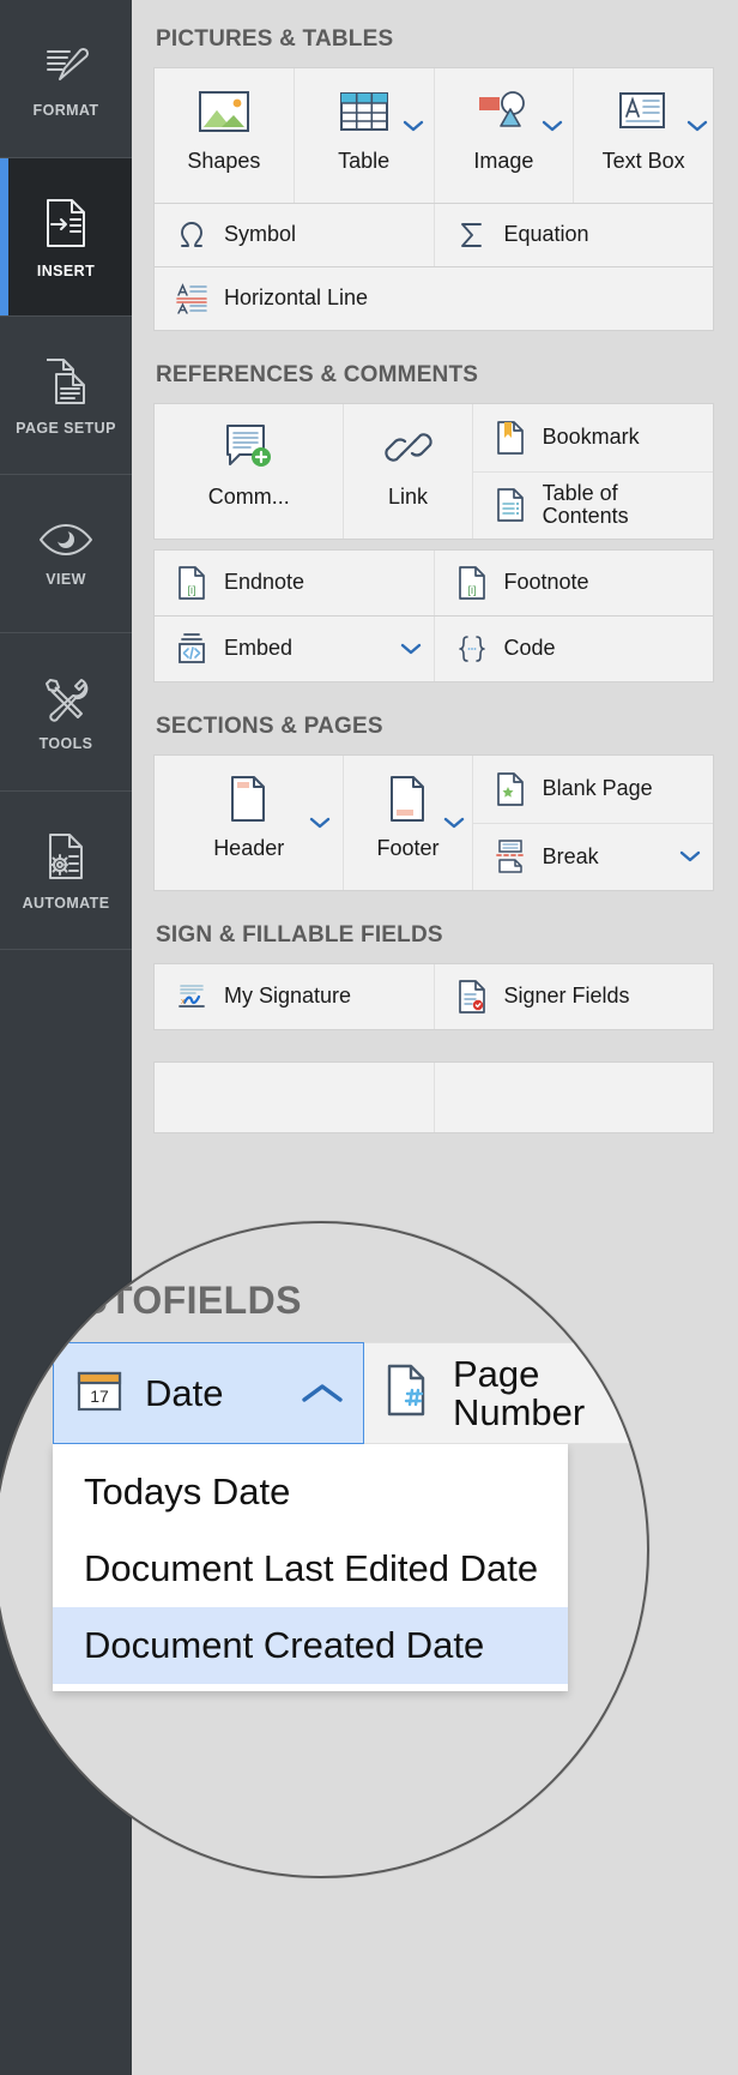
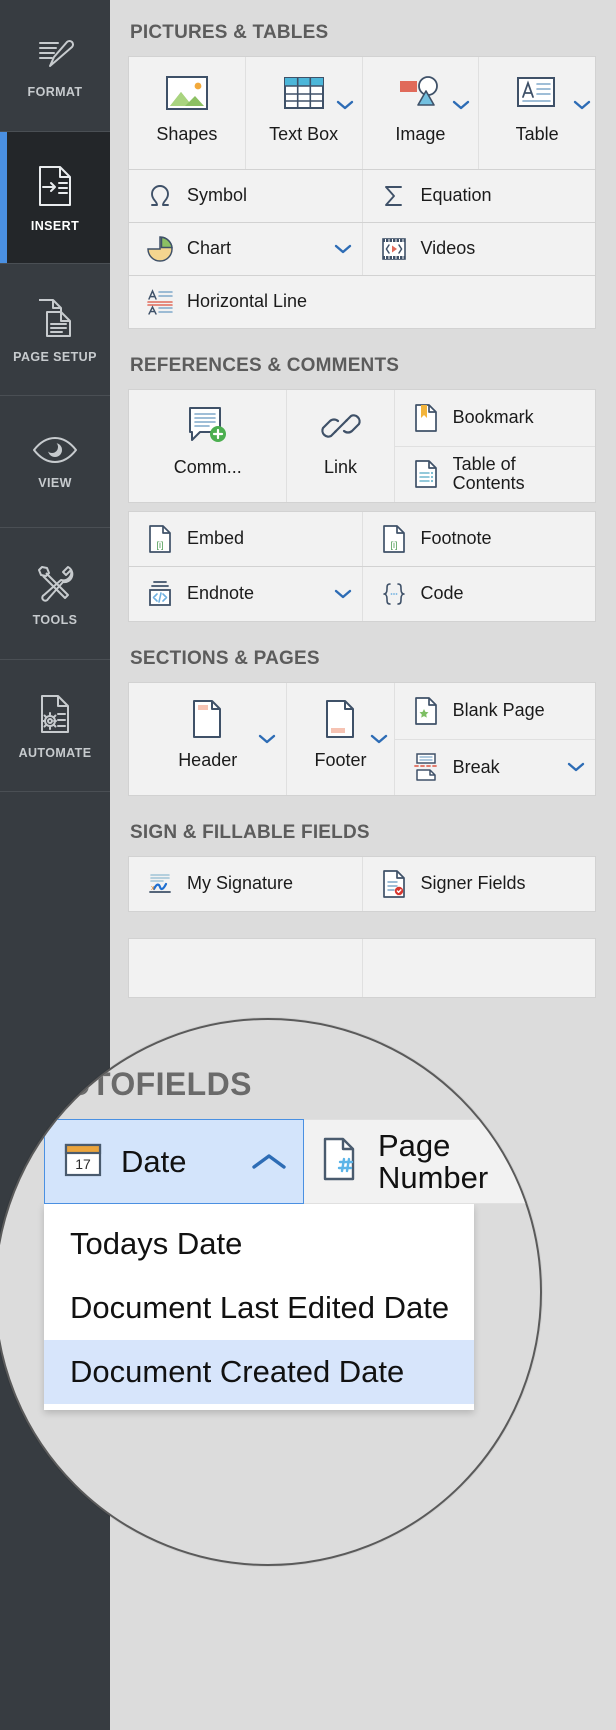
  FORMAT
  INSERT
  PAGE SETUP
  VIEW
  TOOLS
  AUTOMATE
  PICTURES & TABLES
  Shapes
- Table
+ Text Box
  Image
- Text Box
+ Table
  Symbol
  Equation
+ Chart
+ Videos
  Horizontal Line
  REFERENCES & COMMENTS
  Comm...
  Link
  Bookmark
  Table of Contents
  [i]
- Endnote
+ Embed
  [i]
  Footnote
- Embed
+ Endnote
  Code
  SECTIONS & PAGES
  Header
  Footer
  Blank Page
  Break
  SIGN & FILLABLE FIELDS
  My Signature
  Signer Fields
  AUTOFIELDS
  17
  Date
  Page Number
  Todays Date
  Document Last Edited Date
  Document Created Date
